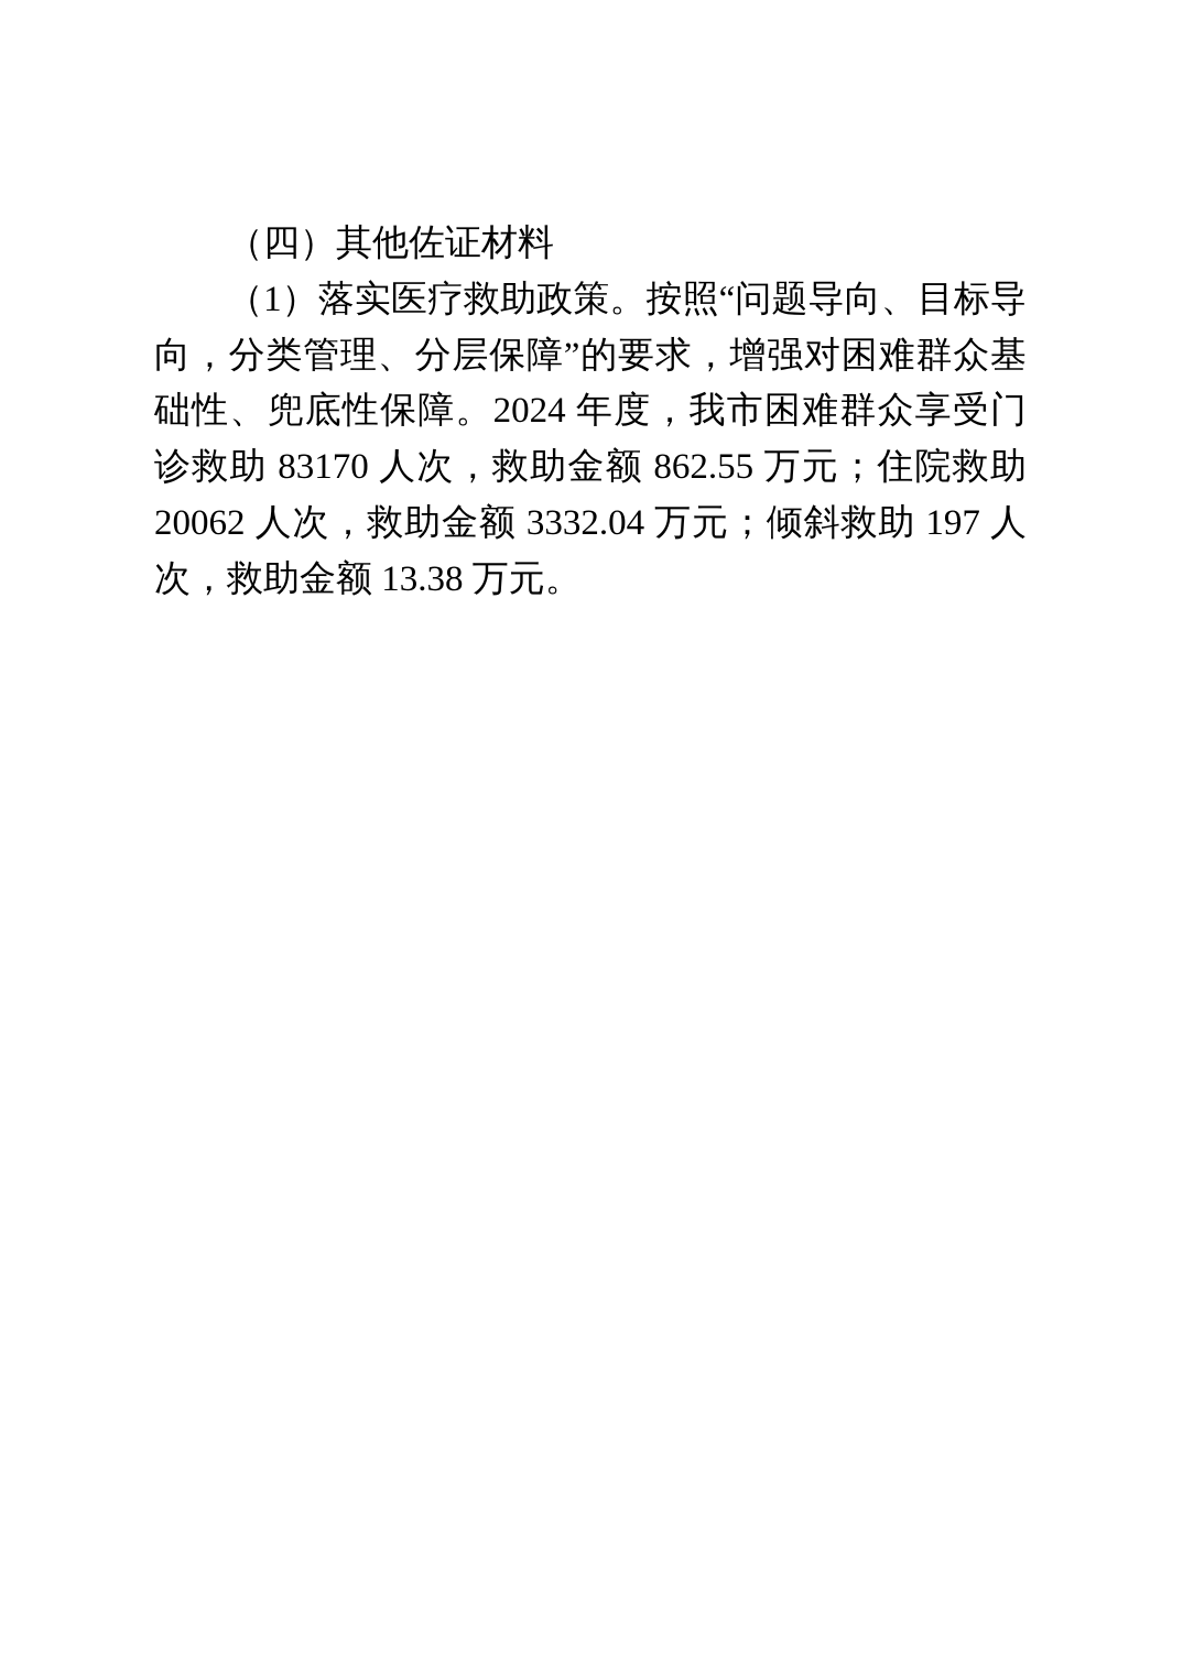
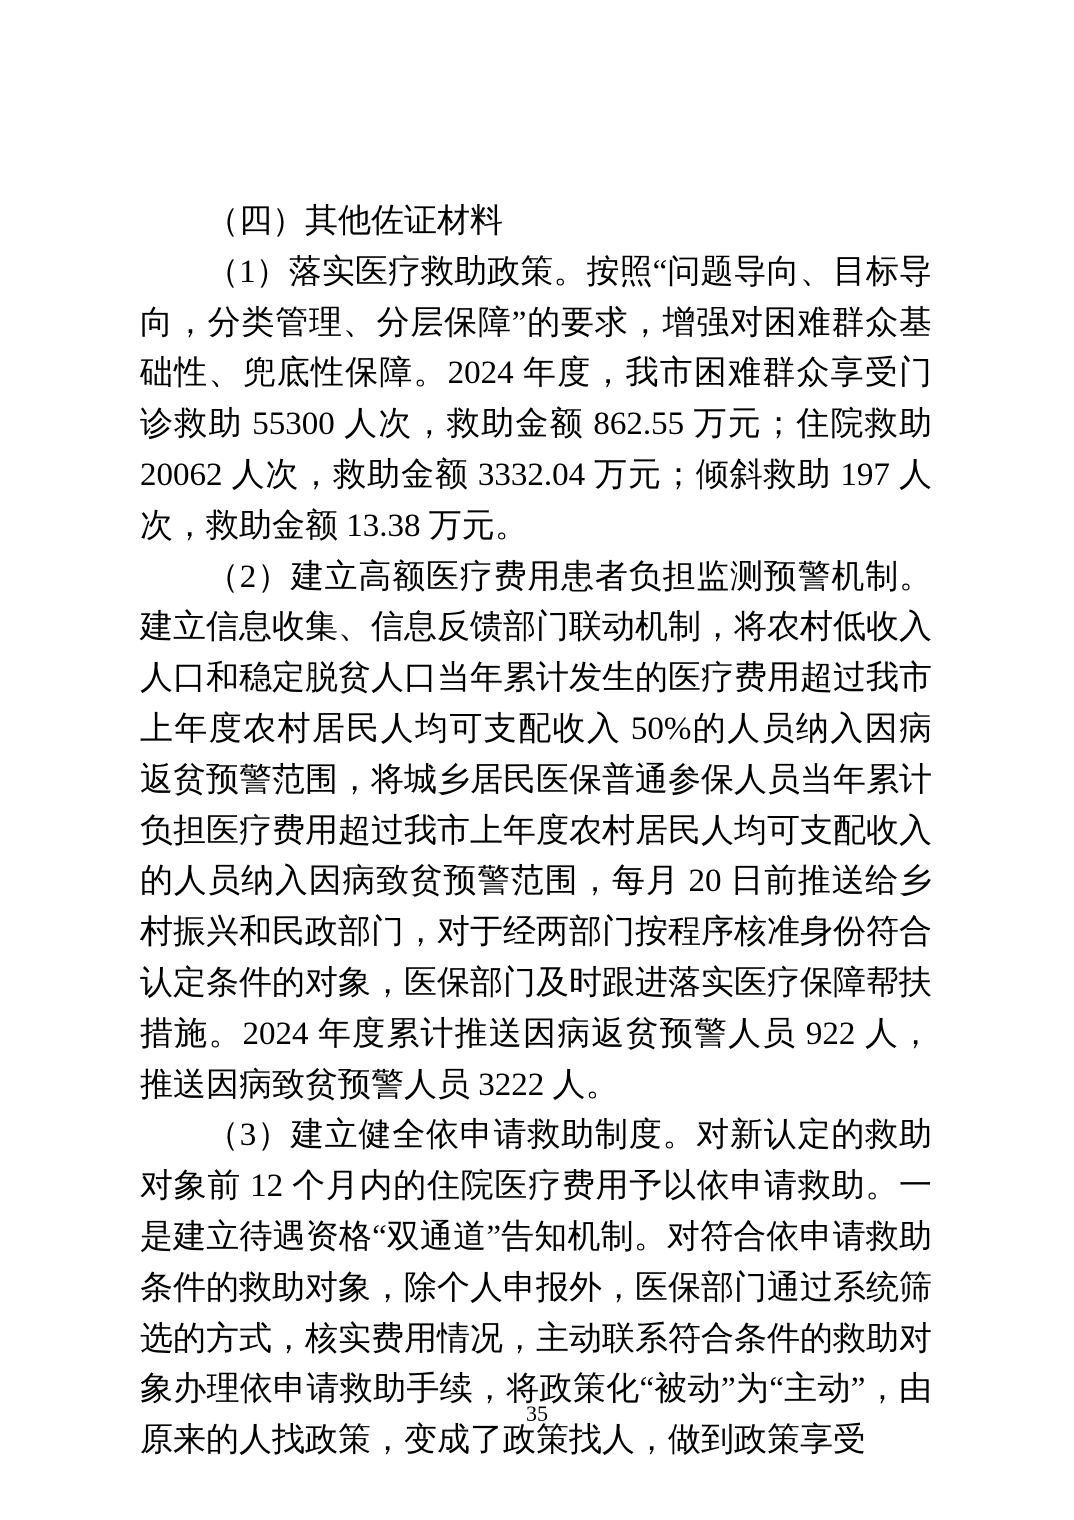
  （四）其他佐证材料
- （1）落实医疗救助政策。按照“问题导向、目标导向，分类管理、分层保障”的要求，增强对困难群众基础性、兜底性保障。2024 年度，我市困难群众享受门诊救助 83170 人次，救助金额 862.55 万元；住院救助 20062 人次，救助金额 3332.04 万元；倾斜救助 197 人次，救助金额 13.38 万元。
+ （1）落实医疗救助政策。按照“问题导向、目标导向，分类管理、分层保障”的要求，增强对困难群众基础性、兜底性保障。2024 年度，我市困难群众享受门诊救助 55300 人次，救助金额 862.55 万元；住院救助 20062 人次，救助金额 3332.04 万元；倾斜救助 197 人次，救助金额 13.38 万元。
+ （2）建立高额医疗费用患者负担监测预警机制。建立信息收集、信息反馈部门联动机制，将农村低收入人口和稳定脱贫人口当年累计发生的医疗费用超过我市上年度农村居民人均可支配收入 50%的人员纳入因病返贫预警范围，将城乡居民医保普通参保人员当年累计负担医疗费用超过我市上年度农村居民人均可支配收入的人员纳入因病致贫预警范围，每月 20 日前推送给乡村振兴和民政部门，对于经两部门按程序核准身份符合认定条件的对象，医保部门及时跟进落实医疗保障帮扶措施。2024 年度累计推送因病返贫预警人员 922 人，推送因病致贫预警人员 3222 人。
+ （3）建立健全依申请救助制度。对新认定的救助对象前 12 个月内的住院医疗费用予以依申请救助。一是建立待遇资格“双通道”告知机制。对符合依申请救助条件的救助对象，除个人申报外，医保部门通过系统筛选的方式，核实费用情况，主动联系符合条件的救助对象办理依申请救助手续，将政策化“被动”为“主动”，由原来的人找政策，变成了政策找人，做到政策享受
+ 35
